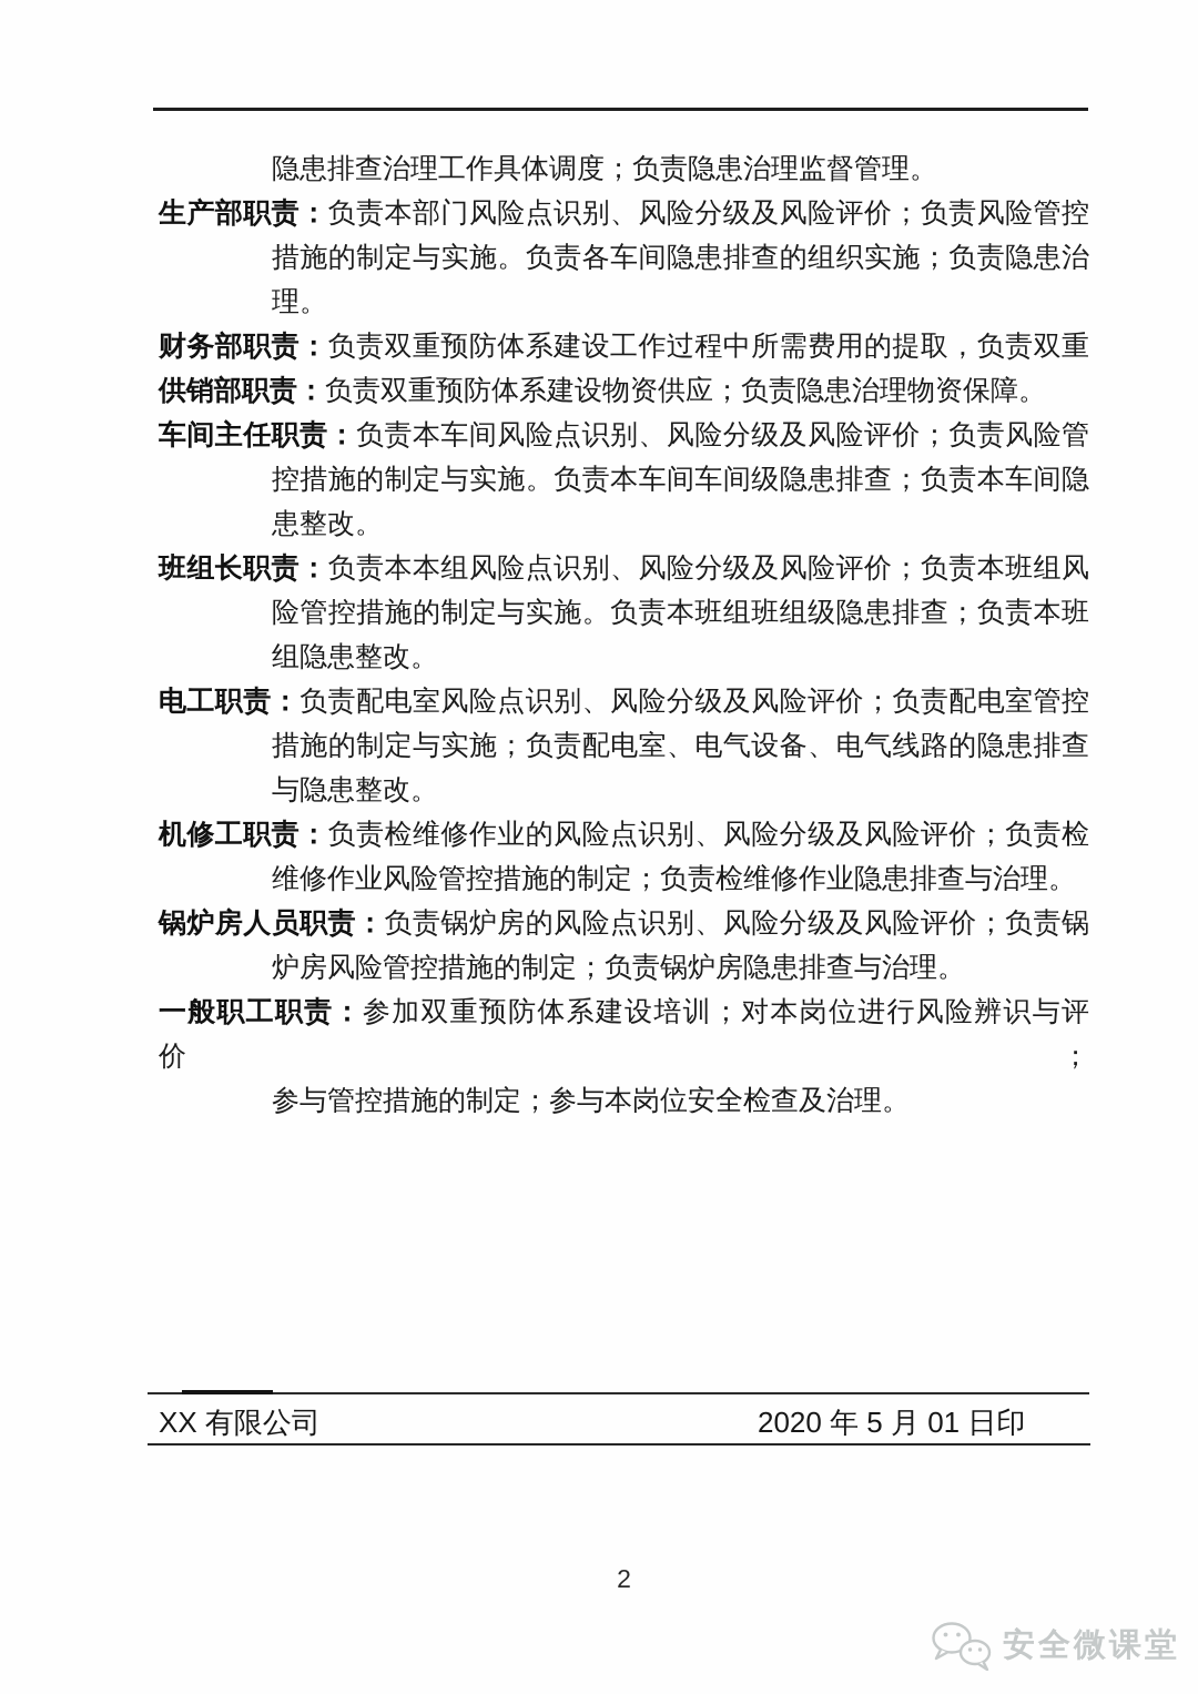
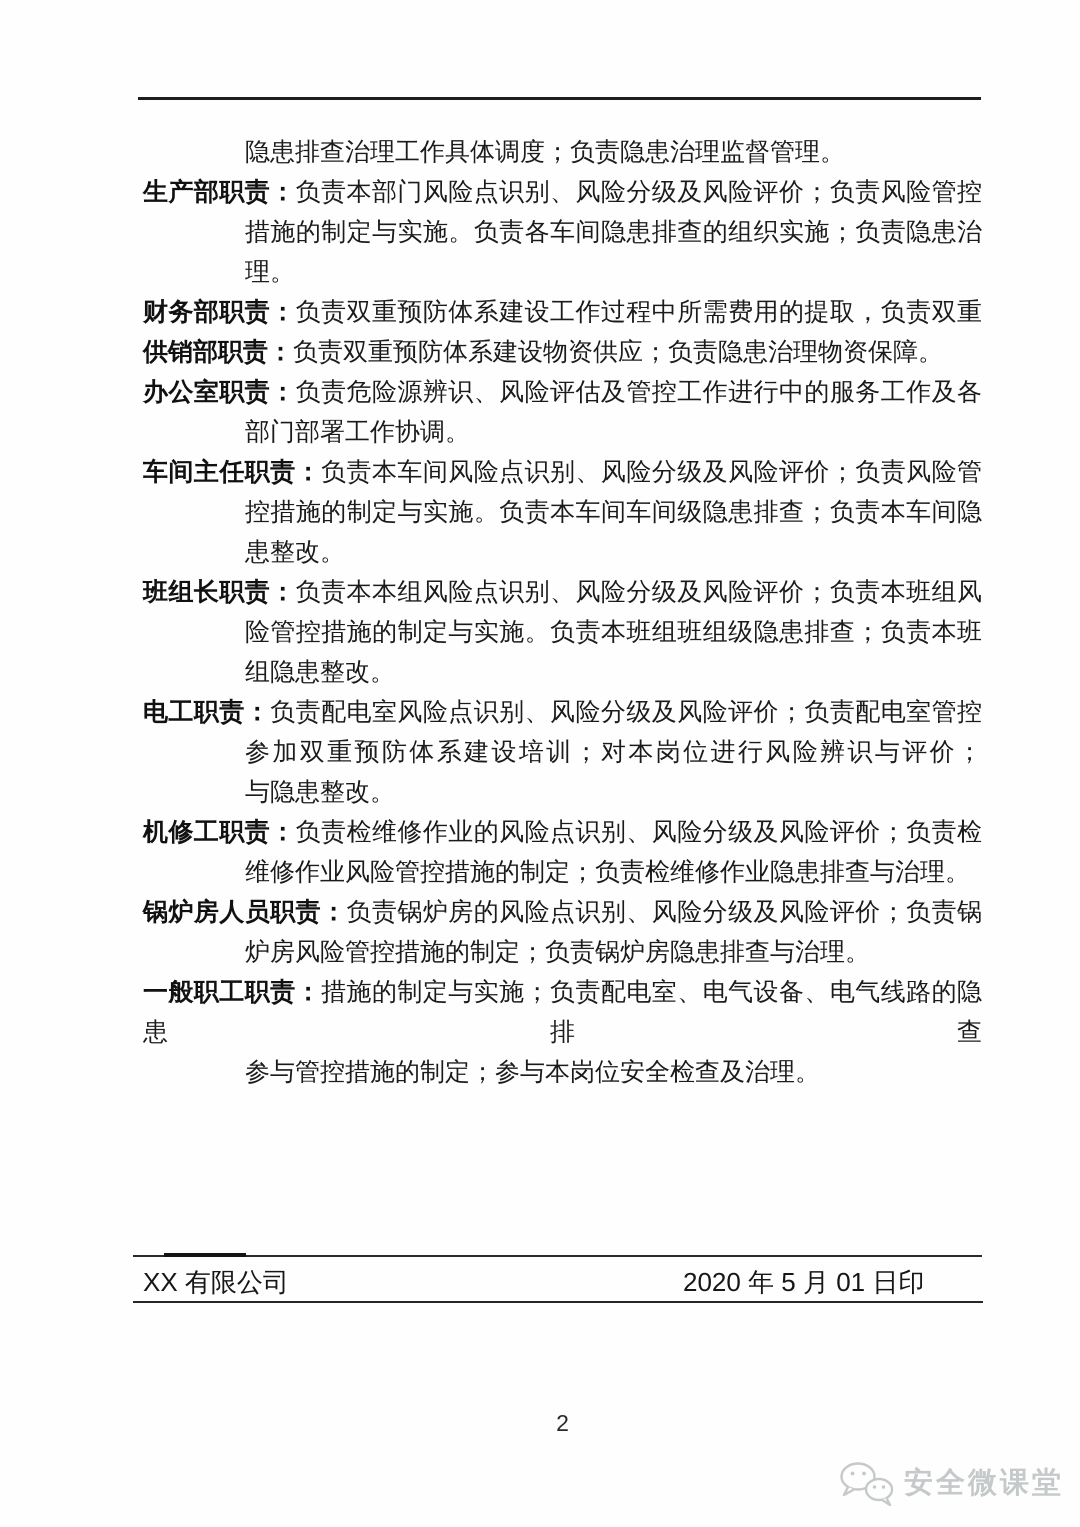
  隐患排查治理工作具体调度；负责隐患治理监督管理。
  生产部职责：负责本部门风险点识别、风险分级及风险评价；负责风险管控
  措施的制定与实施。负责各车间隐患排查的组织实施；负责隐患治
  理。
  财务部职责：负责双重预防体系建设工作过程中所需费用的提取，负责双重
  供销部职责：负责双重预防体系建设物资供应；负责隐患治理物资保障。
+ 办公室职责：负责危险源辨识、风险评估及管控工作进行中的服务工作及各
+ 部门部署工作协调。
  车间主任职责：负责本车间风险点识别、风险分级及风险评价；负责风险管
  控措施的制定与实施。负责本车间车间级隐患排查；负责本车间隐
  患整改。
  班组长职责：负责本本组风险点识别、风险分级及风险评价；负责本班组风
  险管控措施的制定与实施。负责本班组班组级隐患排查；负责本班
  组隐患整改。
  电工职责：负责配电室风险点识别、风险分级及风险评价；负责配电室管控
- 措施的制定与实施；负责配电室、电气设备、电气线路的隐患排查
+ 参加双重预防体系建设培训；对本岗位进行风险辨识与评价；
  与隐患整改。
  机修工职责：负责检维修作业的风险点识别、风险分级及风险评价；负责检
  维修作业风险管控措施的制定；负责检维修作业隐患排查与治理。
  锅炉房人员职责：负责锅炉房的风险点识别、风险分级及风险评价；负责锅
  炉房风险管控措施的制定；负责锅炉房隐患排查与治理。
- 一般职工职责：参加双重预防体系建设培训；对本岗位进行风险辨识与评价；
+ 一般职工职责：措施的制定与实施；负责配电室、电气设备、电气线路的隐患排查
  参与管控措施的制定；参与本岗位安全检查及治理。
  XX 有限公司
  2020 年 5 月 01 日印
  2
  安全微课堂
